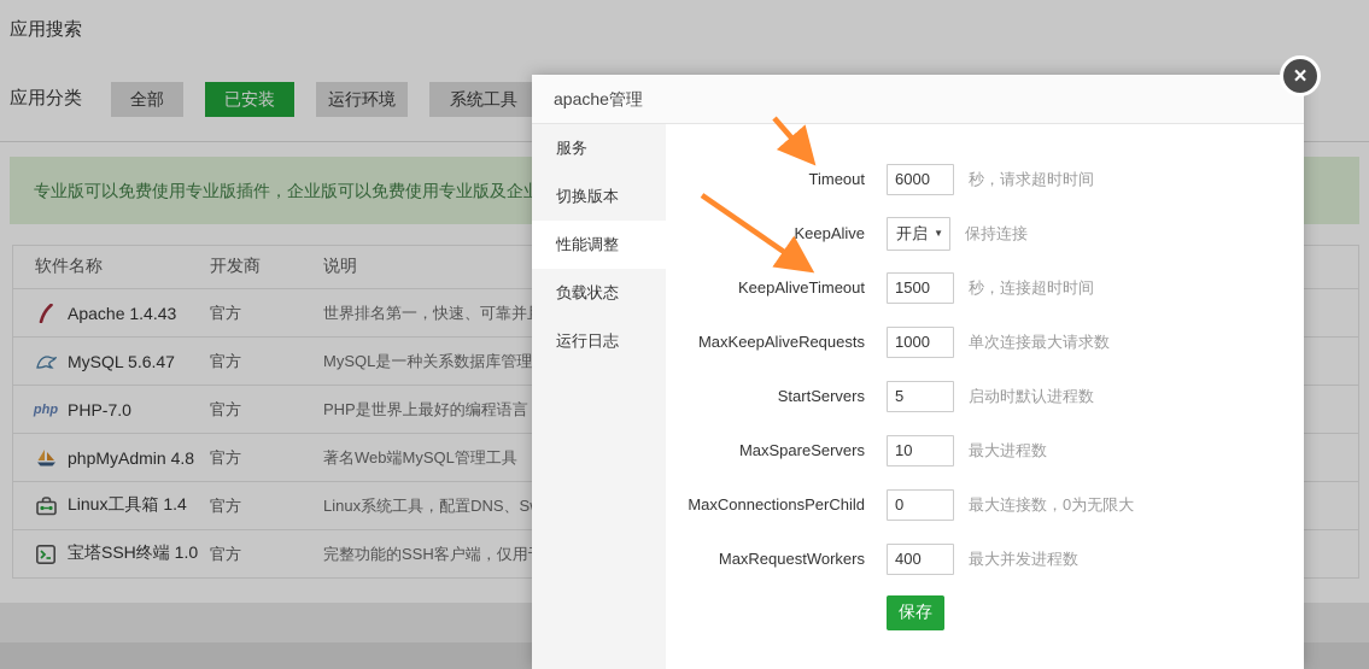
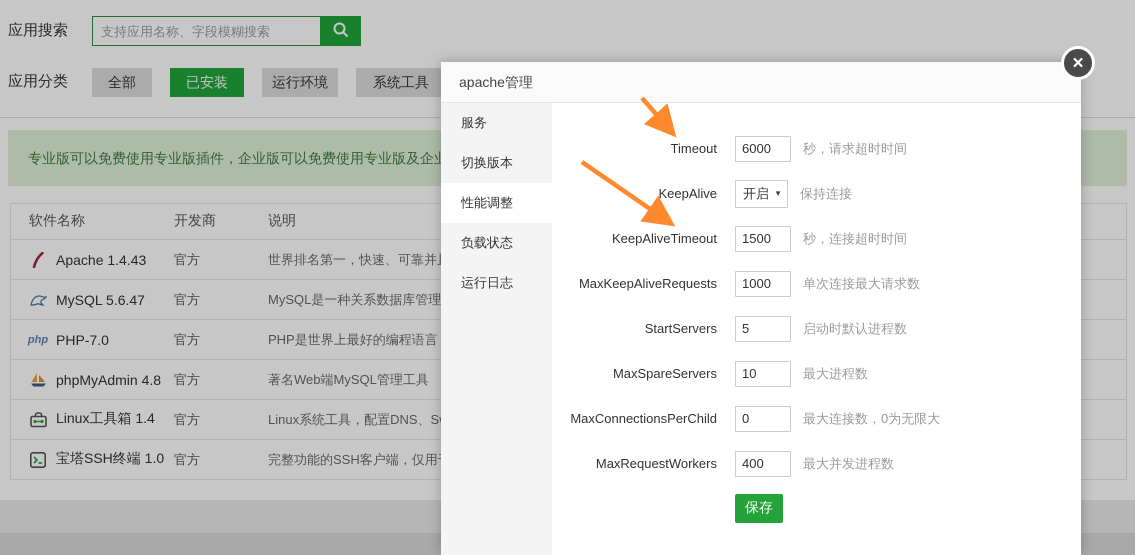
  应用搜索
+ 支持应用名称、字段模糊搜索
  应用分类
  全部
  已安装
  运行环境
  系统工具
  专业版可以免费使用专业版插件，企业版可以免费使用专业版及企
  软件名称
  开发商
  说明
  Apache 1.4.43
  官方
  世界排名第一，快速、可靠并
  MySQL 5.6.47
  官方
  MySQL是一种关系数据库管理
  php
  PHP-7.0
  官方
  PHP是世界上最好的编程语言
  phpMyAdmin 4.8
  官方
  著名Web端MySQL管理工具
  Linux工具箱 1.4
  官方
  Linux系统工具，配置DNS、S
  宝塔SSH终端 1.0
  官方
  完整功能的SSH客户端，仅用
  apache管理
  服务
  切换版本
  性能调整
  负载状态
  运行日志
  Timeout
  6000
  秒，请求超时时间
  KeepAlive
  开启
  ▼
  保持连接
  KeepAliveTimeout
  1500
  秒，连接超时时间
  MaxKeepAliveRequests
  1000
  单次连接最大请求数
  StartServers
  5
  启动时默认进程数
  MaxSpareServers
  10
  最大进程数
  MaxConnectionsPerChild
  0
  最大连接数，0为无限大
  MaxRequestWorkers
  400
  最大并发进程数
  保存
  ×
